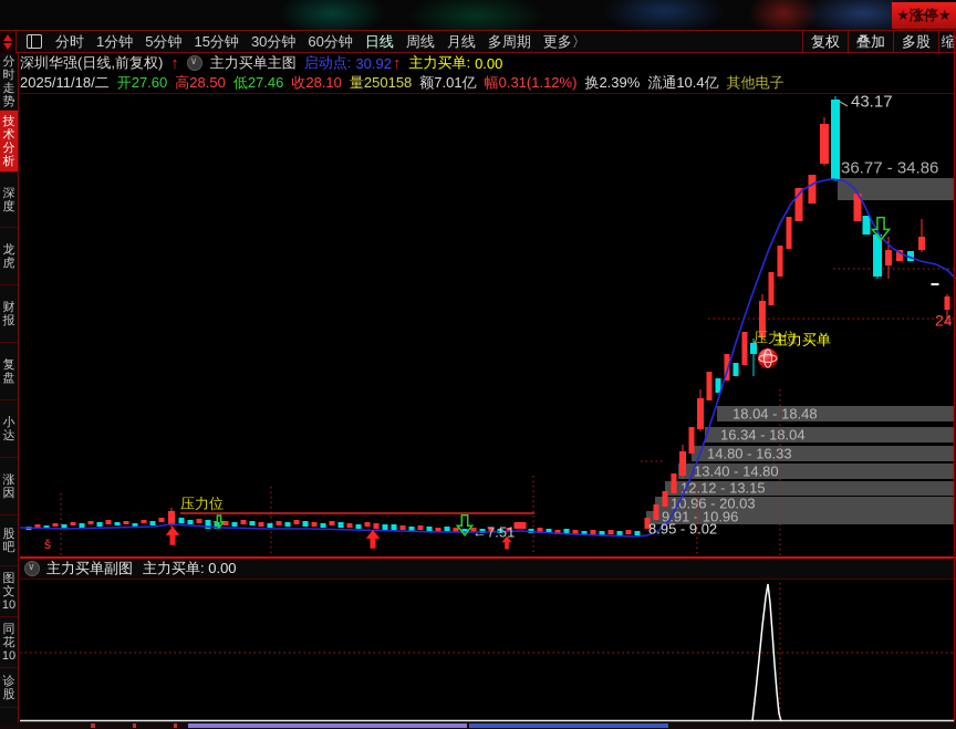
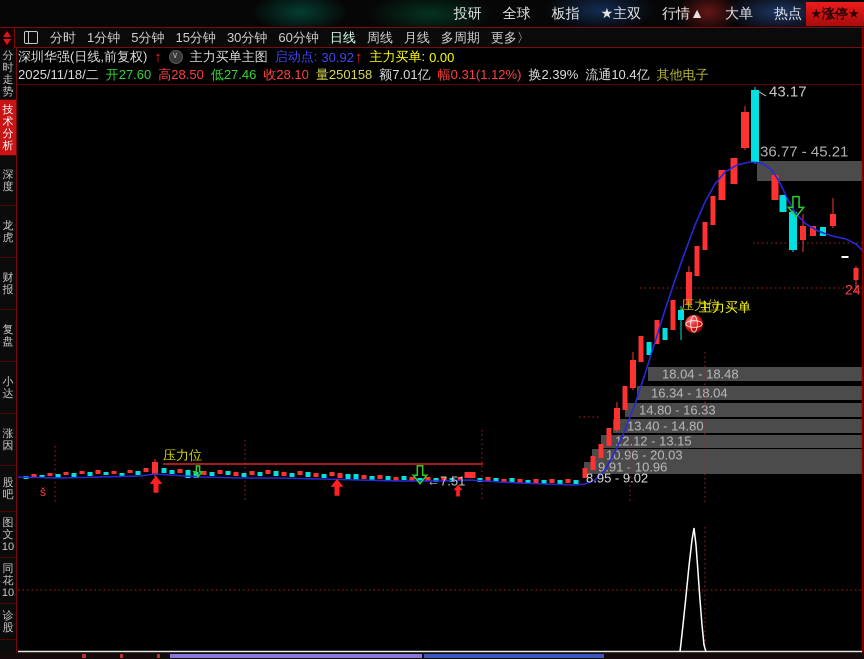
+ 投研
+ 全球
+ 板指
+ ★主双
+ 行情▲
+ 大单
+ 热点
  ★涨停★
  分时
  1分钟
  5分钟
  15分钟
  30分钟
  60分钟
  日线
  周线
  月线
  多周期
  更多〉
- 复权
- 叠加
- 多股
- 缩
  深圳华强(日线,前复权)
  ↑
  主力买单主图
  启动点:
  30.92
  ↑
  主力买单:
  0.00
  2025/11/18/二
  开27.60
  高28.50
  低27.46
  收28.10
  量250158
  额7.01亿
  幅0.31(1.12%)
  换2.39%
  流通10.4亿
  其他电子
  分时走势
  技术分析
  深度
  龙虎
  财报
  复盘
  小达
  涨因
  股吧
  图文10
  同花10
  诊股
  18.04 - 18.48
  16.34 - 18.04
  14.80 - 16.33
  13.40 - 14.80
  12.12 - 13.15
  10.96 - 20.03
  991 - 10.96
  43.17
- 36.77 - 34.86
+ 36.77 - 45.21
  压力位
  压力位
  主力买单
  ←7.51
  8.95 - 9.02
  24
  š
- 主力买单副图
- 主力买单: 0.00
